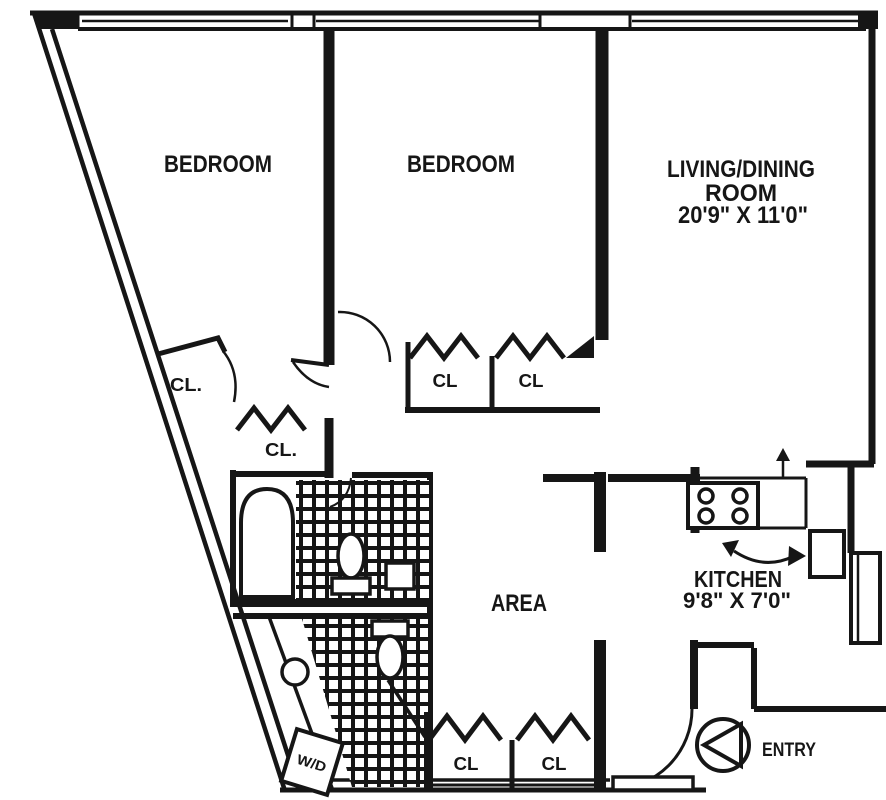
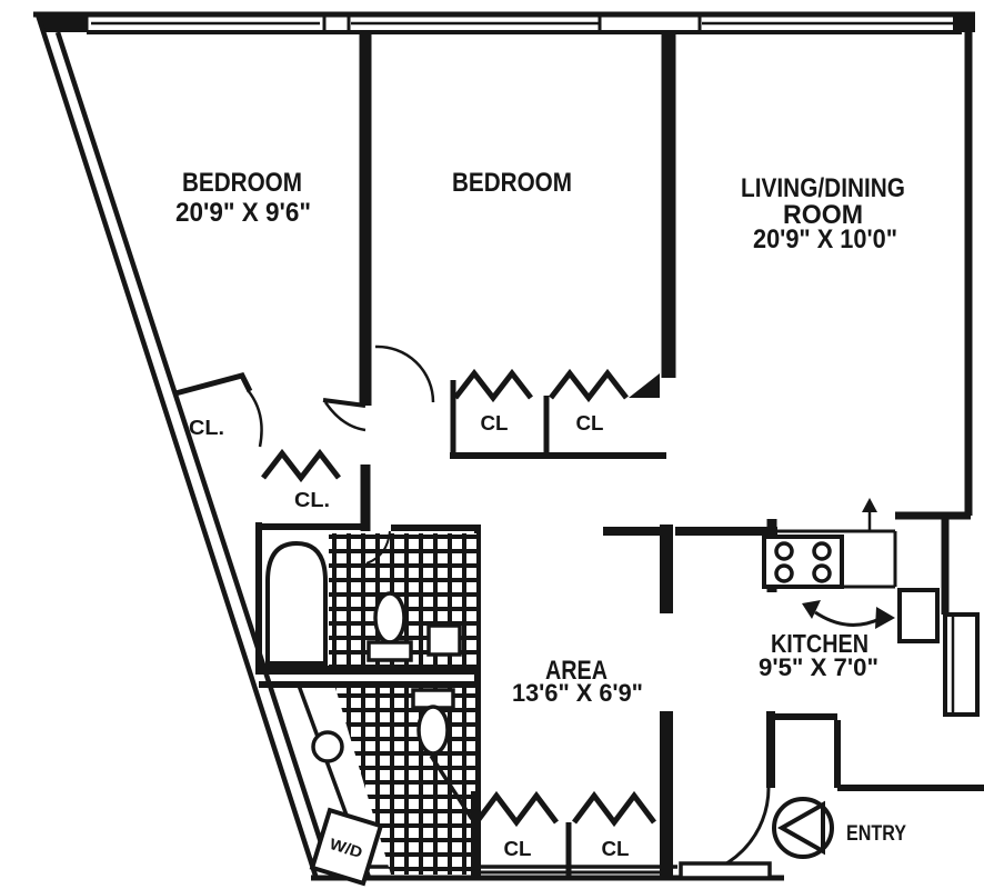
  BEDROOM
+ 20'9" X 9'6"
  BEDROOM
  LIVING/DINING
  ROOM
- 20'9" X 11'0"
+ 20'9" X 10'0"
  AREA
+ 13'6" X 6'9"
  KITCHEN
- 9'8" X 7'0"
+ 9'5" X 7'0"
  ENTRY
  CL.
  CL.
  CL
  CL
  CL
  CL
